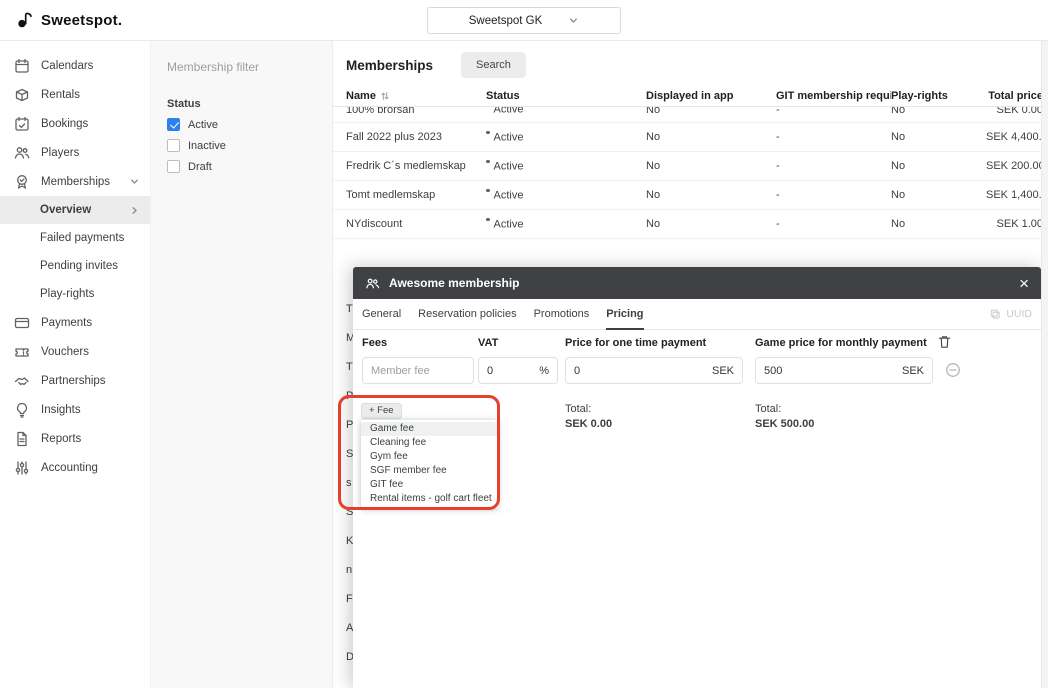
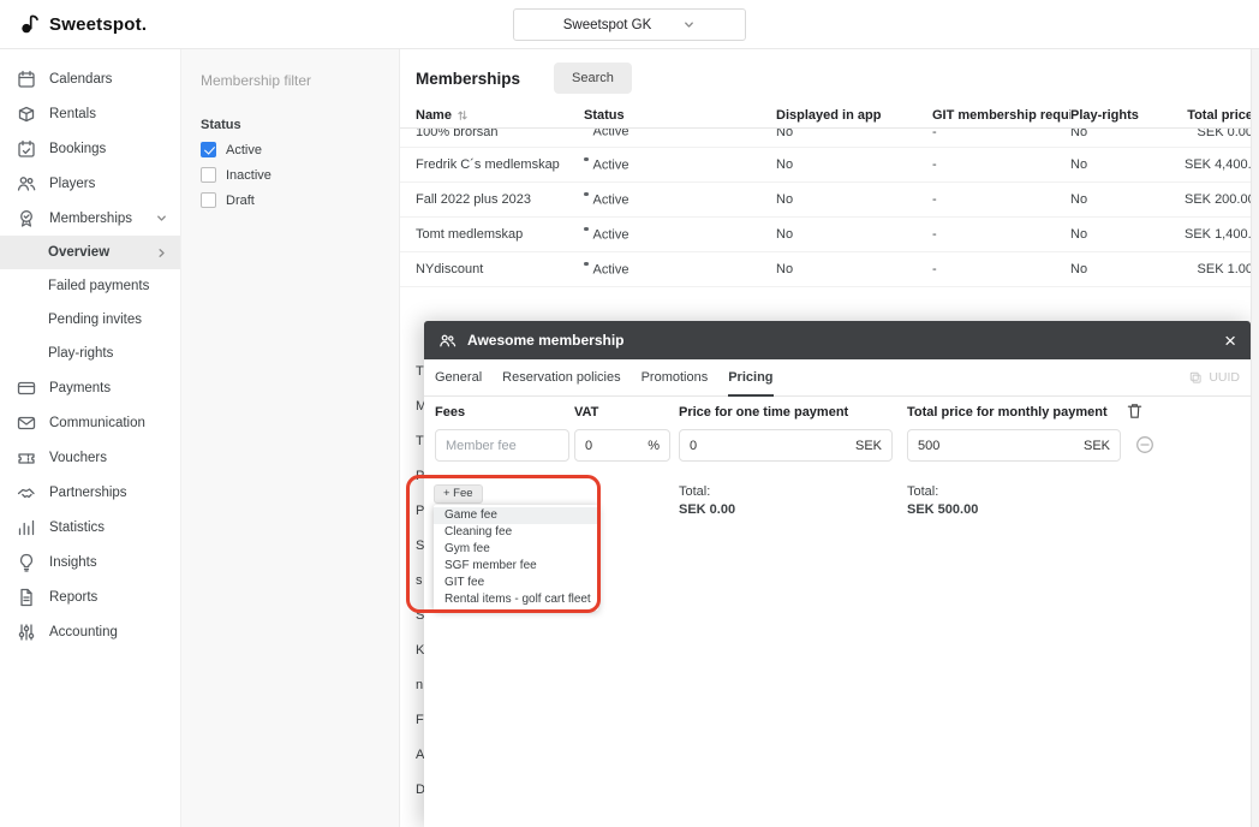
  Sweetspot.
  Sweetspot GK
  Calendars
  Rentals
  Bookings
  Players
  Memberships
  Overview
  Failed payments
  Pending invites
  Play-rights
  Payments
+ Communication
  Vouchers
  Partnerships
+ Statistics
  Insights
  Reports
  Accounting
  Membership filter
  Status
  Active
  Inactive
  Draft
  Memberships
  Search
  Name
  Status
  Displayed in app
  GIT membership requ
  Play-rights
  Total price
  100% brorsan
  Active
  No
  -
  No
  SEK 0.00
- Fall 2022 plus 2023
+ Fredrik C´s medlemskap
  Active
  No
  -
  No
  SEK 4,400
- Fredrik C´s medlemskap
+ Fall 2022 plus 2023
  Active
  No
  -
  No
  SEK 200.0
  Tomt medlemskap
  Active
  No
  -
  No
  SEK 1,400
  NYdiscount
  Active
  No
  -
  No
  SEK 1.00
  T
  M
  T
  P
  P
  S
  s
  S
  K
  n
  F
  A
  D
  Awesome membership
  ×
  General
  Reservation policies
  Promotions
  Pricing
  UUID
  Fees
  VAT
  Price for one time payment
- Game price for monthly payment
+ Total price for monthly payment
  Member fee
  0
  %
  0
  SEK
  500
  SEK
  + Fee
  Game fee
  Cleaning fee
  Gym fee
  SGF member fee
  GIT fee
  Rental items - golf cart fleet
  Total:
  SEK 0.00
  Total:
  SEK 500.00
